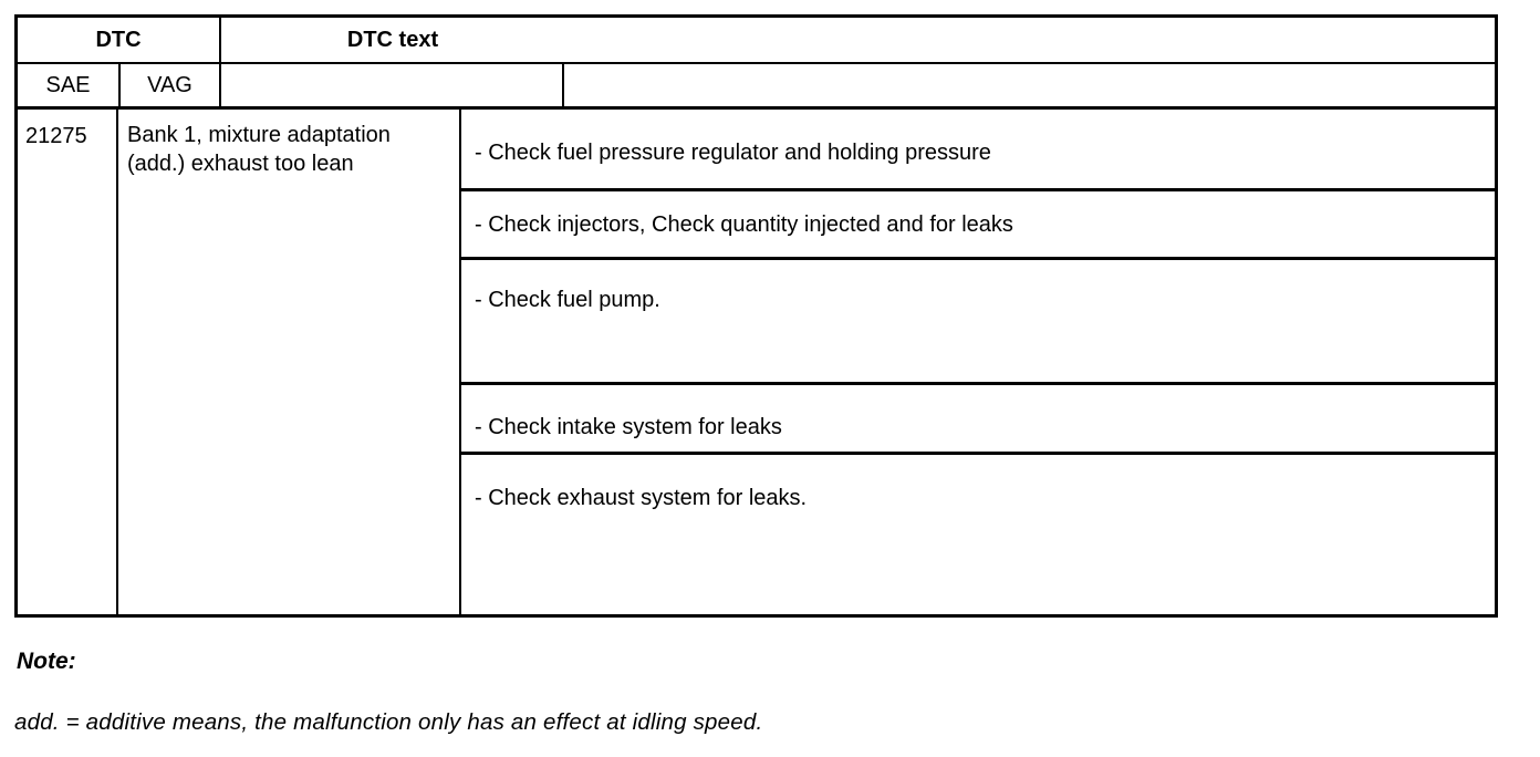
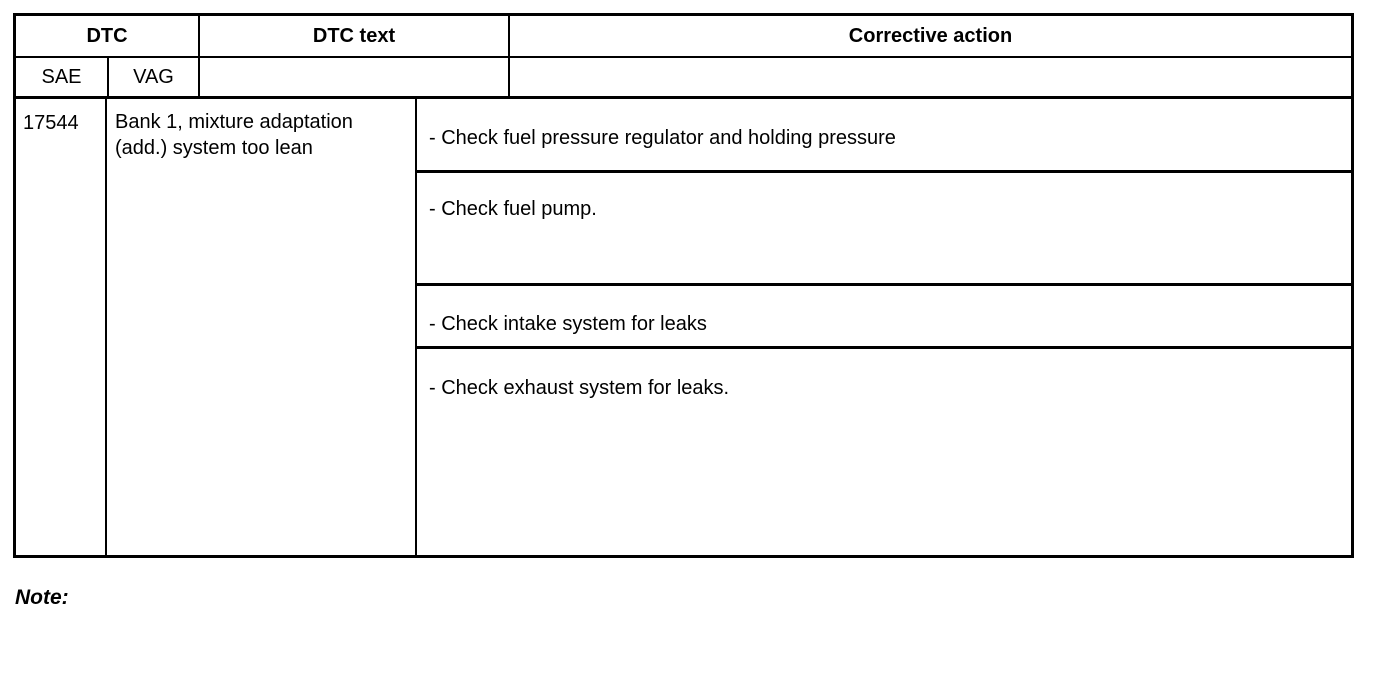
  DTC
  DTC text
+ Corrective action
  SAE
  VAG
- 21275
+ 17544
- Bank 1, mixture adaptation (add.) exhaust too lean
+ Bank 1, mixture adaptation (add.) system too lean
  - Check fuel pressure regulator and holding pressure
- - Check injectors, Check quantity injected and for leaks
  - Check fuel pump.
  - Check intake system for leaks
  - Check exhaust system for leaks.
  Note:
- add. = additive means, the malfunction only has an effect at idling speed.
